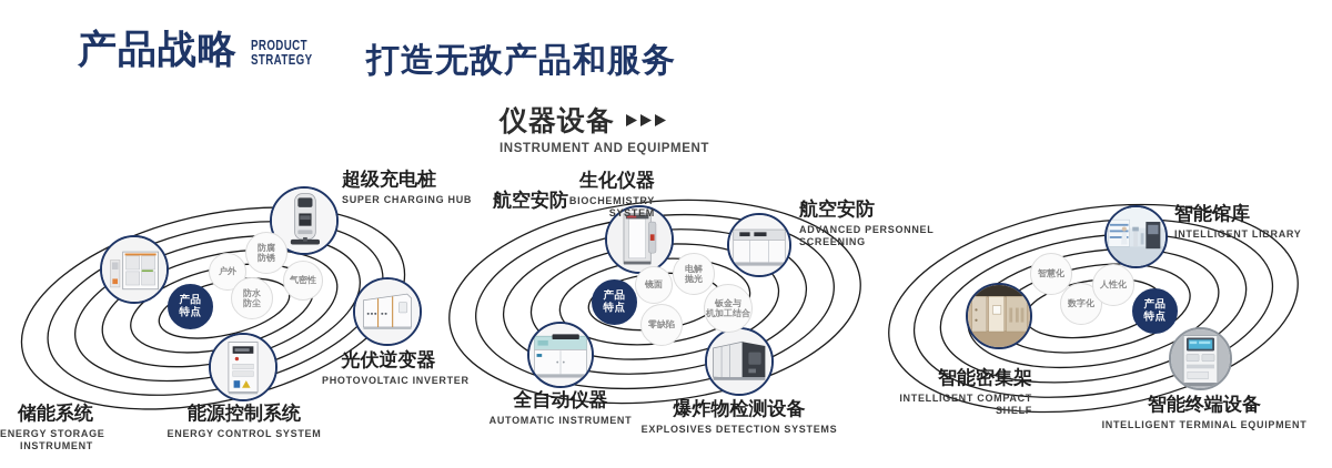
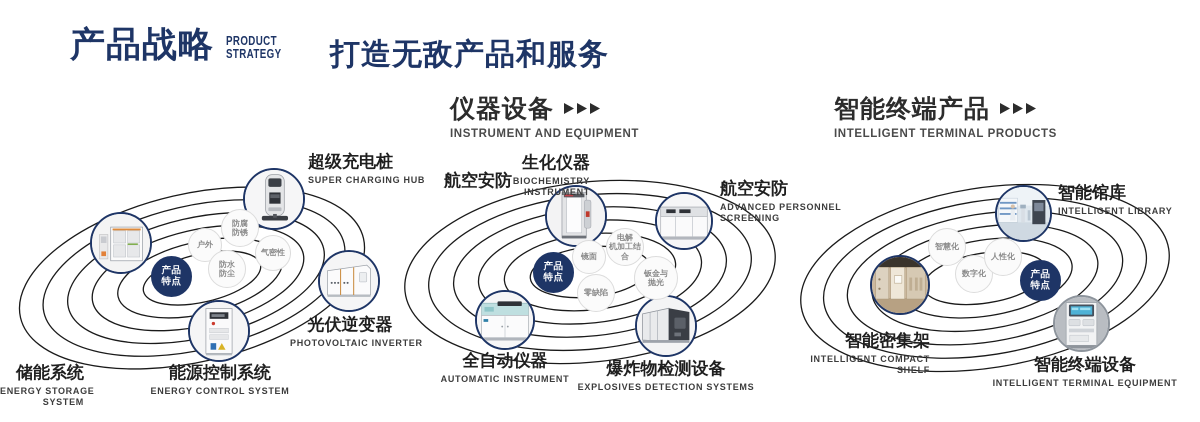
  产品战略
  PRODUCT
  STRATEGY
  打造无敌产品和服务
  仪器设备
  INSTRUMENT AND EQUIPMENT
+ 智能终端产品
+ INTELLIGENT TERMINAL PRODUCTS
  储能系统
  ENERGY STORAGE
- INSTRUMENT
+ SYSTEM
  超级充电桩
  SUPER CHARGING HUB
  光伏逆变器
  PHOTOVOLTAIC INVERT
  能源控制系统
  ENERGY CONTROL SYSTEM
  产品
  特点
  户外
  防腐
  防锈
  防水
  防尘
  气密性
  航空安防
  生化仪器
  BIOCHEMISTRY
- SYSTEM
+ INSTRUMENT
  航空安防
  ADVANCED PERSONNEL
  SCREENING
  爆炸物检测设备
  EXPLOSIVES DETECTION SYSTEMS
  全自动仪器
  AUTOMATIC INSTRUMENT
  产品
  特点
  镜面
  电解
- 抛光
+ 机加工结合
  零缺陷
  钣金与
- 机加工结合
+ 抛光
  智能馆库
  INTELLIGENT LIBRARY
  智能密集架
  INTELLIGENT COMPACT
  SHELF
  智能终端设备
  INTELLIGENT TERMINAL EQUIPMENT
  智慧化
  数字化
  人性化
  产品
  特点
